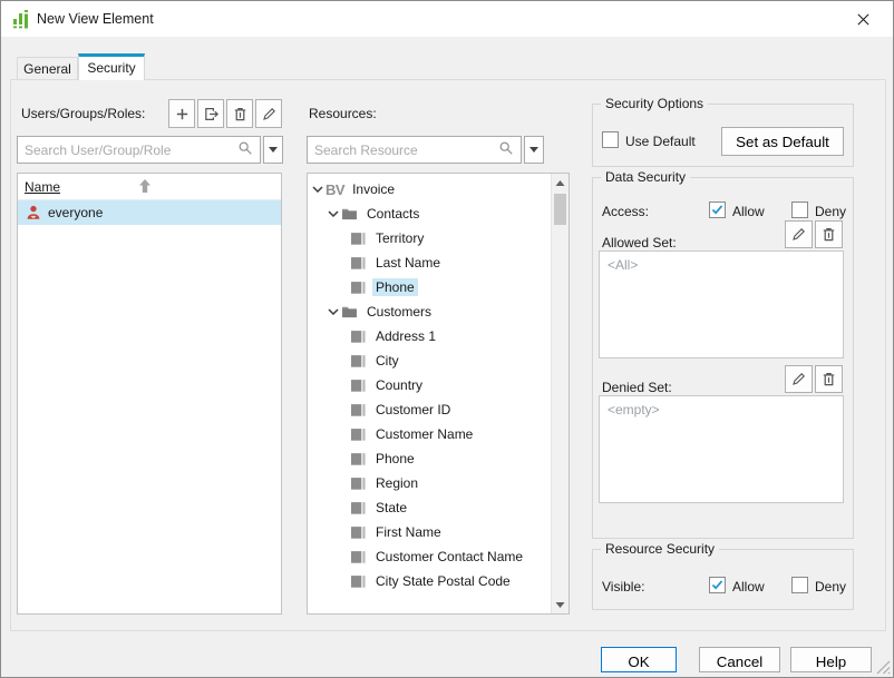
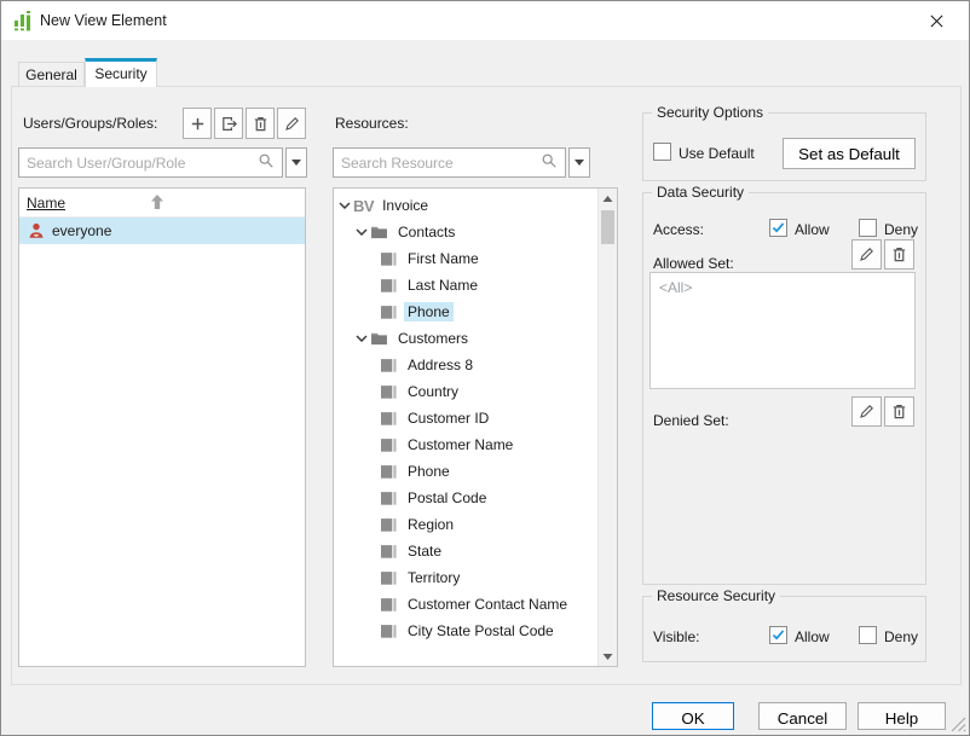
  New View Element
  General
  Security
  Users/Groups/Roles:
  Search User/Group/Role
  Name
  everyone
  Resources:
  Search Resource
  BV
  Invoice
  Contacts
- Territory
+ First Name
  Last Name
  Phone
  Customers
- Address 1
+ Address 8
- City
  Country
  Customer ID
  Customer Name
  Phone
+ Postal Code
  Region
  State
- First Name
+ Territory
  Customer Contact Name
  City State Postal Code
  Security Options
  Use Default
  Set as Default
  Data Security
  Access:
  Allow
  Deny
  Allowed Set:
  <All>
  Denied Set:
- <empty>
  Resource Security
  Visible:
  Allow
  Deny
  OK
  Cancel
  Help
